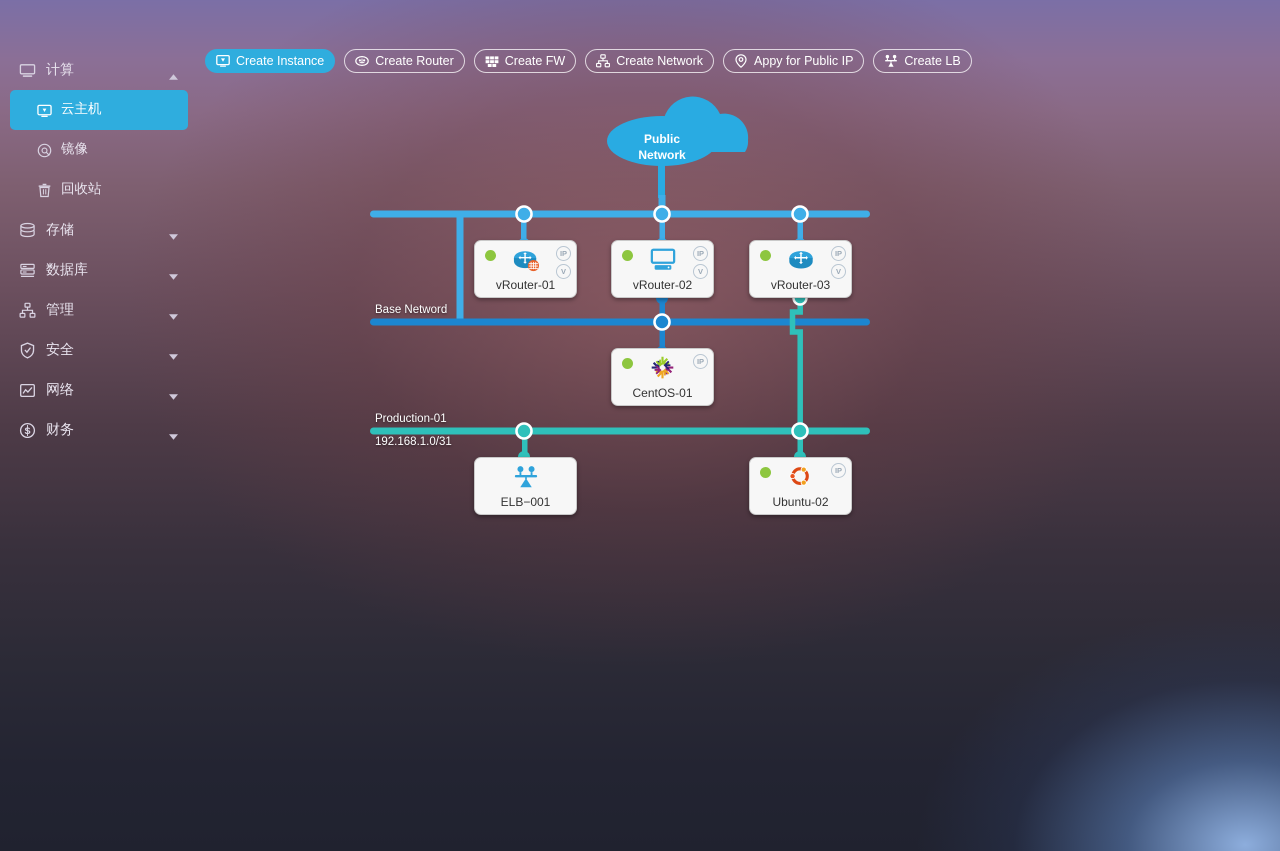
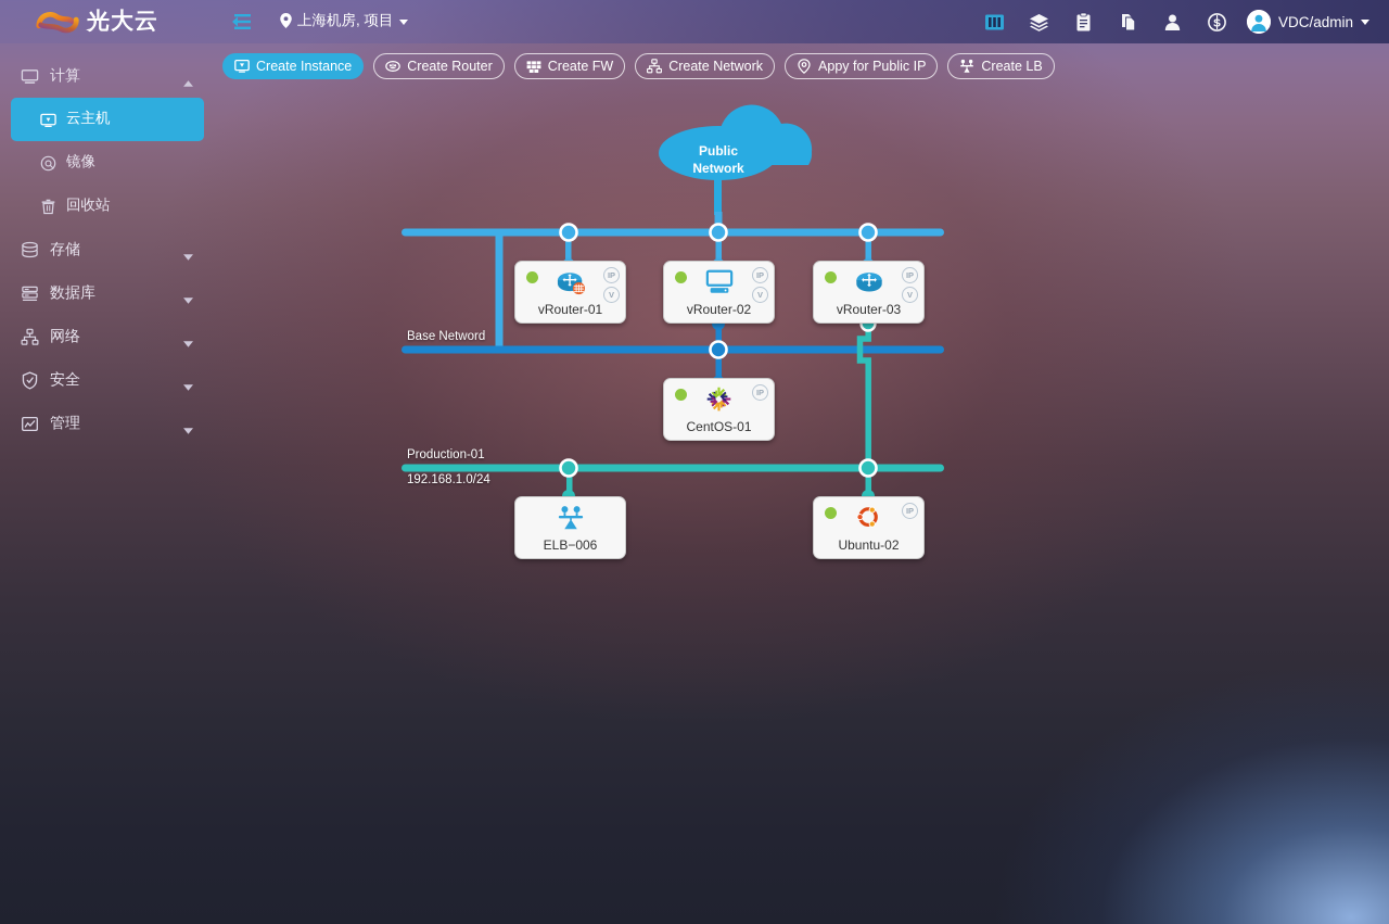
+ 光大云
+ 上海机房, 项目
+ VDC/admin
  计算
  云主机
  镜像
  回收站
  存储
  数据库
- 管理
+ 网络
  安全
- 网络
+ 管理
- 财务
  Create Instance
  Create Router
  Create FW
  Create Network
  Appy for Public IP
  Create LB
  Public
  Network
  Base Netword
  Production-01
- 192.168.1.0/31
+ 192.168.1.0/24
  IP
  V
  vRouter-01
  IP
  V
  vRouter-02
  IP
  V
  vRouter-03
  IP
  CentOS-01
- ELB−001
+ ELB−006
  IP
  Ubuntu-02
